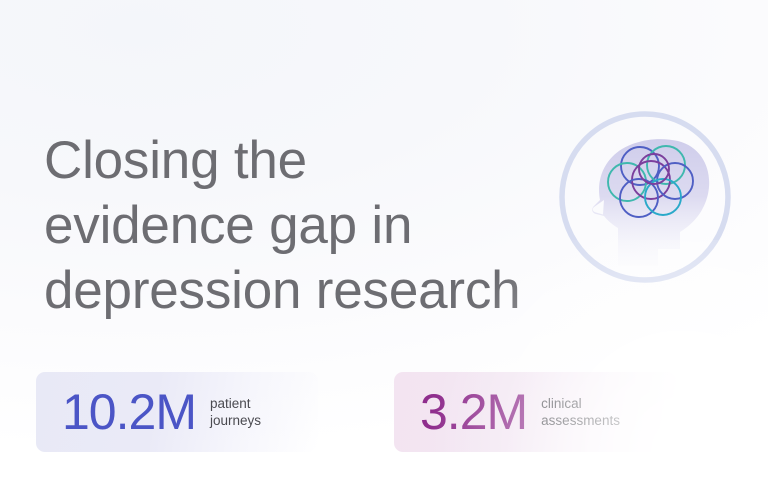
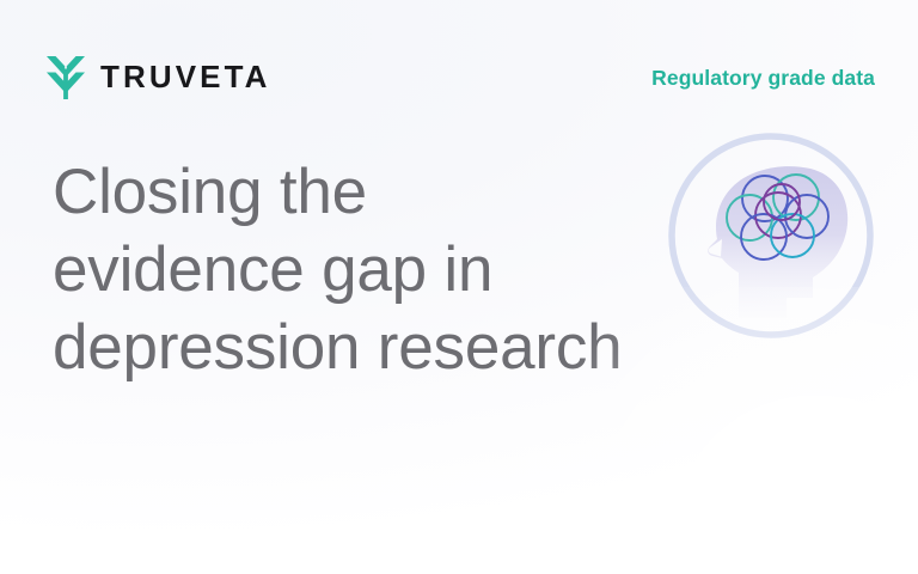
+ TRUVETA
+ Regulatory grade data
  Closing the
  evidence gap in
  depression res
- 10.2M
- patient
- journeys
